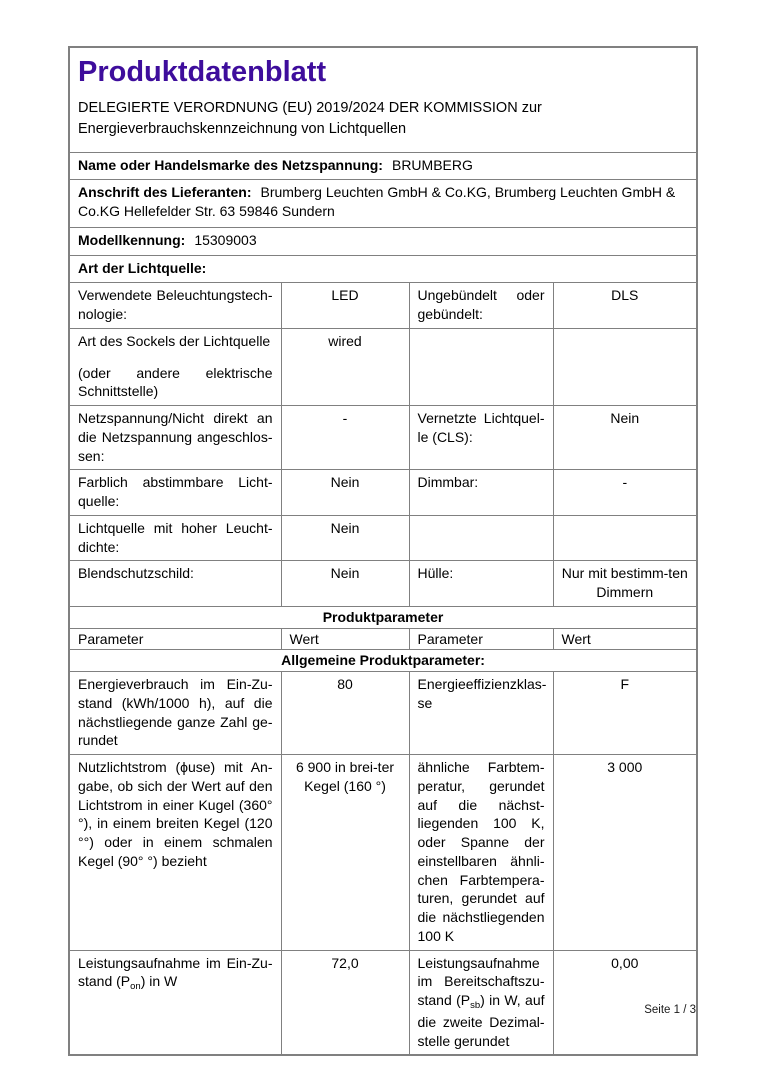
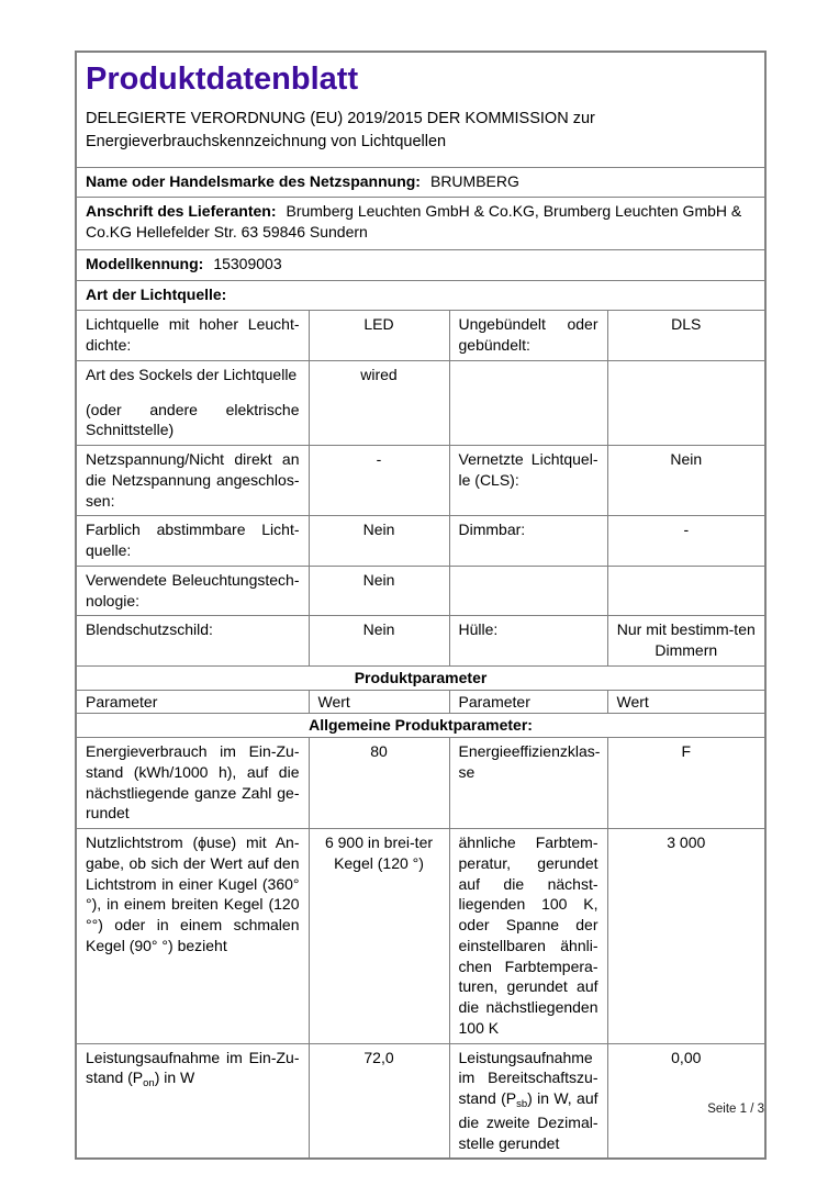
- Produktdatenblatt DELEGIERTE VERORDNUNG (EU) 2019/2024 DER KOMMISSION zur Energieverbrauchskennzeichnung von Lichtquellen
+ Produktdatenblatt DELEGIERTE VERORDNUNG (EU) 2019/2015 DER KOMMISSION zur Energieverbrauchskennzeichnung von Lichtquellen
  Name oder Handelsmarke des Netzspannung: BRUMBERG
  Anschrift des Lieferanten: Brumberg Leuchten GmbH & Co.KG, Brumberg Leuchten GmbH & Co.KG Hellefelder Str. 63 59846 Sundern
  Modellkennung: 15309003
  Art der Lichtquelle:
- Verwendete Beleuchtungstech-nologie:	LED	Ungebündelt oder gebündelt:	DLS
+ Lichtquelle mit hoher Leucht-dichte:	LED	Ungebündelt oder gebündelt:	DLS
  Art des Sockels der Lichtquelle (oder andere elektrische Schnittstelle)	wired
  Netzspannung/Nicht direkt an die Netzspannung angeschlos-sen:	-	Vernetzte Lichtquel-le (CLS):	Nein
  Farblich abstimmbare Licht-quelle:	Nein	Dimmbar:	-
- Lichtquelle mit hoher Leucht-dichte:	Nein
+ Verwendete Beleuchtungstech-nologie:	Nein
  Blendschutzschild:	Nein	Hülle:	Nur mit bestimm-ten Dimmern
  Produktparameter
  Parameter	Wert	Parameter	Wert
  Allgemeine Produktparameter:
  Energieverbrauch im Ein-Zu-stand (kWh/1000 h), auf die nächstliegende ganze Zahl ge-rundet	80	Energieeffizienzklas-se	F
- Nutzlichtstrom (ϕuse) mit An-gabe, ob sich der Wert auf den Lichtstrom in einer Kugel (360° °), in einem breiten Kegel (120 °°) oder in einem schmalen Kegel (90° °) bezieht	6 900 in brei-ter Kegel (160 °)	ähnliche Farbtem-peratur, gerundet auf die nächst-liegenden 100 K, oder Spanne der einstellbaren ähnli-chen Farbtempera-turen, gerundet auf die nächstliegenden 100 K	3 000
+ Nutzlichtstrom (ϕuse) mit An-gabe, ob sich der Wert auf den Lichtstrom in einer Kugel (360° °), in einem breiten Kegel (120 °°) oder in einem schmalen Kegel (90° °) bezieht	6 900 in brei-ter Kegel (120 °)	ähnliche Farbtem-peratur, gerundet auf die nächst-liegenden 100 K, oder Spanne der einstellbaren ähnli-chen Farbtempera-turen, gerundet auf die nächstliegenden 100 K	3 000
  Leistungsaufnahme im Ein-Zu-stand (Pon) in W	72,0	Leistungsaufnahme im Bereitschaftszu-stand (Psb) in W, auf die zweite Dezimal-stelle gerundet	0,00
  Seite 1 / 3
